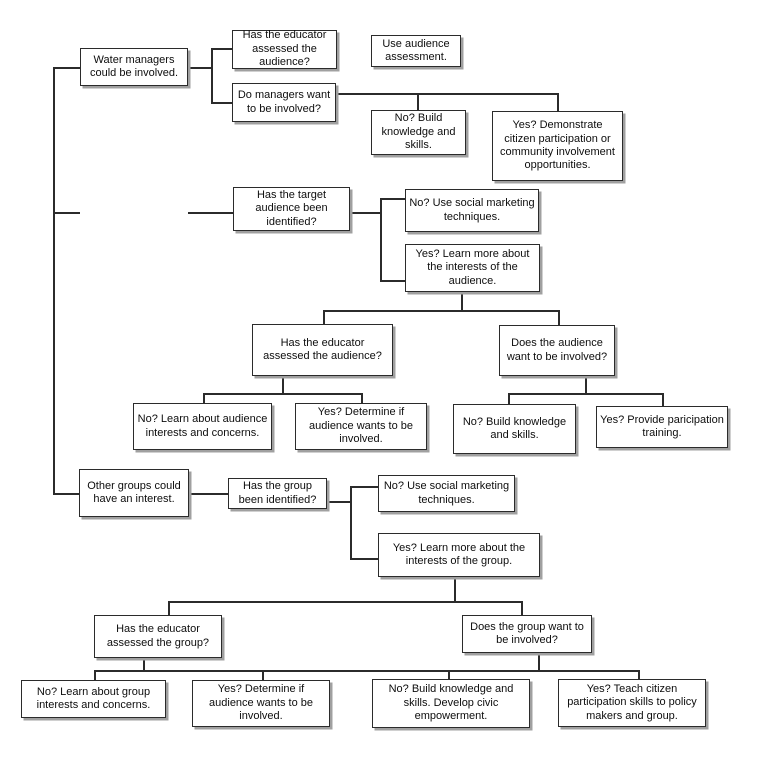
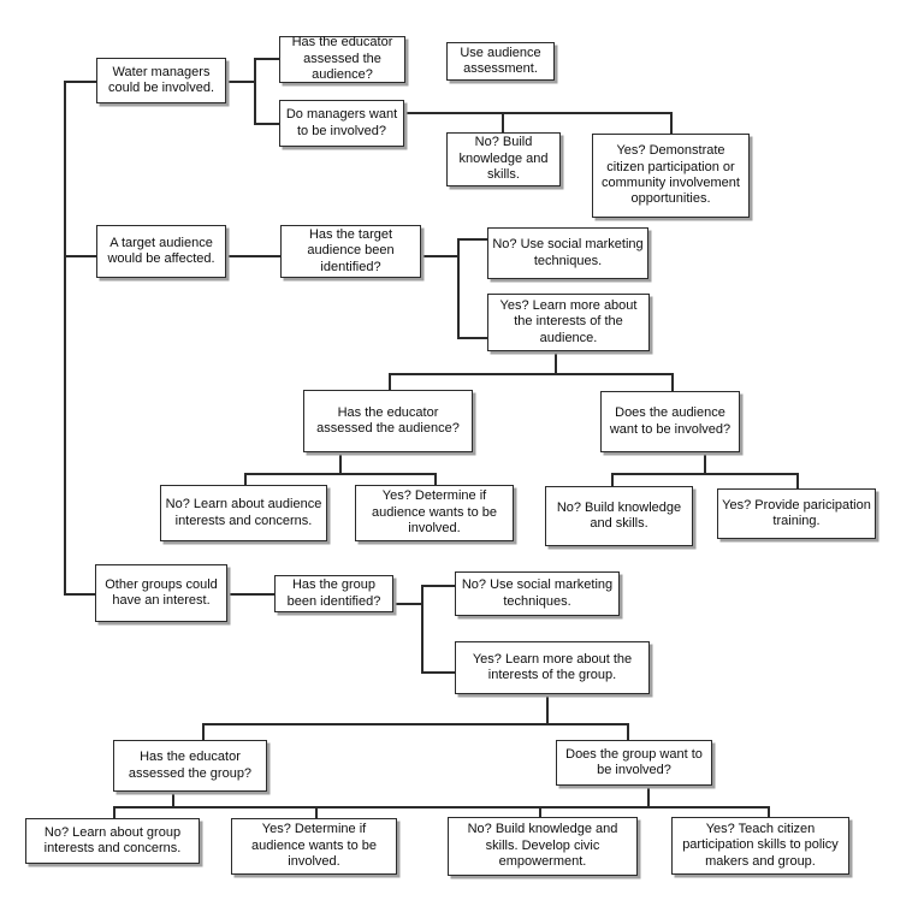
  Water managers could be involved.
  Has the educator assessed the audience?
  Use audience assessment.
  Do managers want to be involved?
  No? Build knowledge and skills.
  Yes? Demonstrate citizen participation or community involvement opportunities.
+ A target audience would be affected.
  Has the target audience been identified?
  No? Use social marketing techniques.
  Yes? Learn more about the interests of the audience.
  Has the educator assessed the audience?
  Does the audience want to be involved?
  No? Learn about audience interests and concerns.
  Yes? Determine if audience wants to be involved.
  No? Build knowledge and skills.
  Yes? Provide paricipation training.
  Other groups could have an interest.
  Has the group been identified?
  No? Use social marketing techniques.
  Yes? Learn more about the interests of the group.
  Has the educator assessed the group?
  Does the group want to be involved?
  No? Learn about group interests and concerns.
  Yes? Determine if audience wants to be involved.
  No? Build knowledge and skills. Develop civic empowerment.
  Yes? Teach citizen participation skills to policy makers and group.
